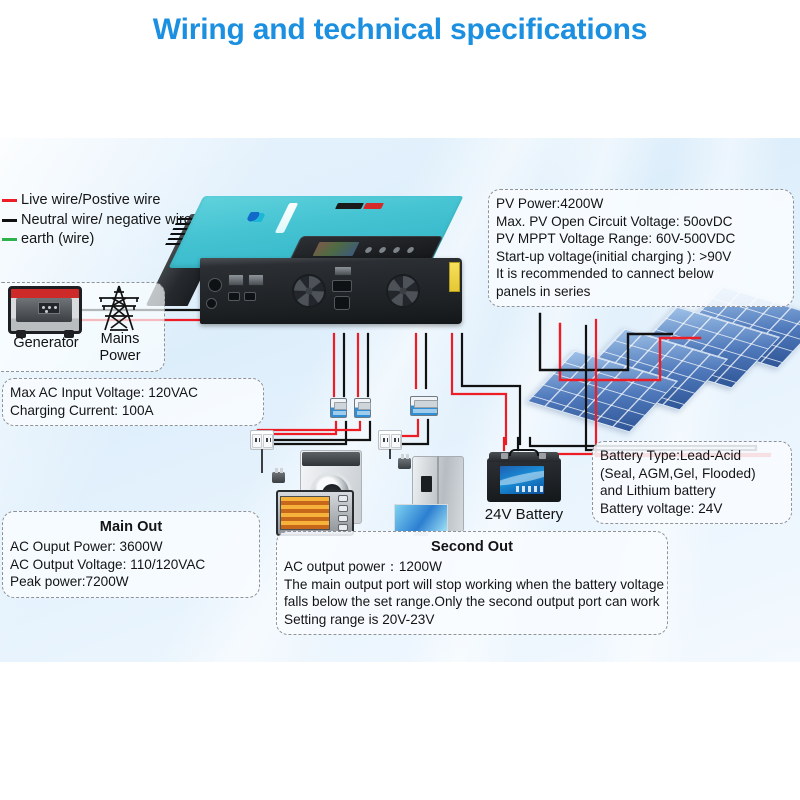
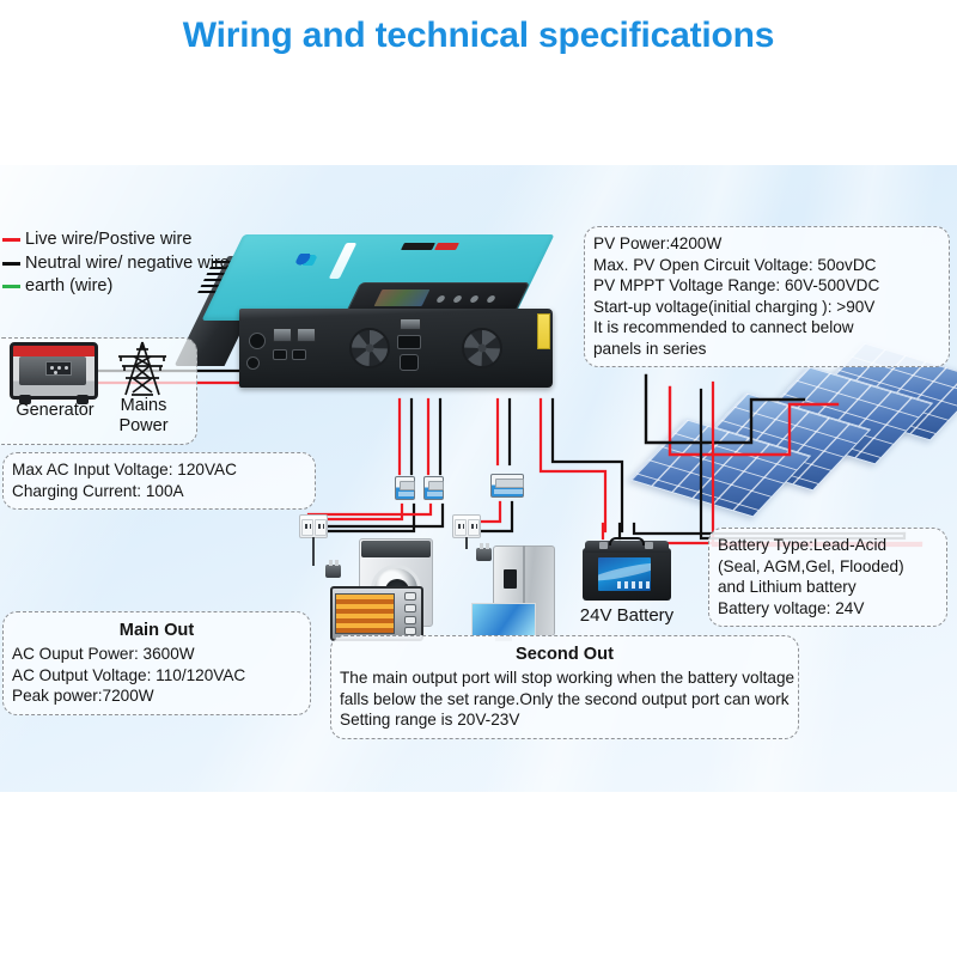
  Wiring and technical specifications
  Generator
  Mains Power
  24V Battery
  PV Power:4200W
  Max. PV Open Circuit Voltage: 50ovDC
  PV MPPT Voltage Range: 60V-500VDC
  Start-up voltage(initial charging ): >90V
  It is recommended to cannect below
  panels in series
  Max AC Input Voltage: 120VAC
  Charging Current: 100A
  Battery Type:Lead-Acid
  (Seal, AGM,Gel, Flooded)
  and Lithium battery
  Battery voltage: 24V
  Main Out
  AC Ouput Power: 3600W
  AC Output Voltage: 110/120VAC
  Peak power:7200W
  Second Out
- AC output power：1200W
  The main output port will stop working when the battery voltag
  falls below the set range.Only the second output port can work
  Setting range is 20V-23V
  Live wire/Postive wire
  Neutral wire/ negative wire
  earth (wire)
